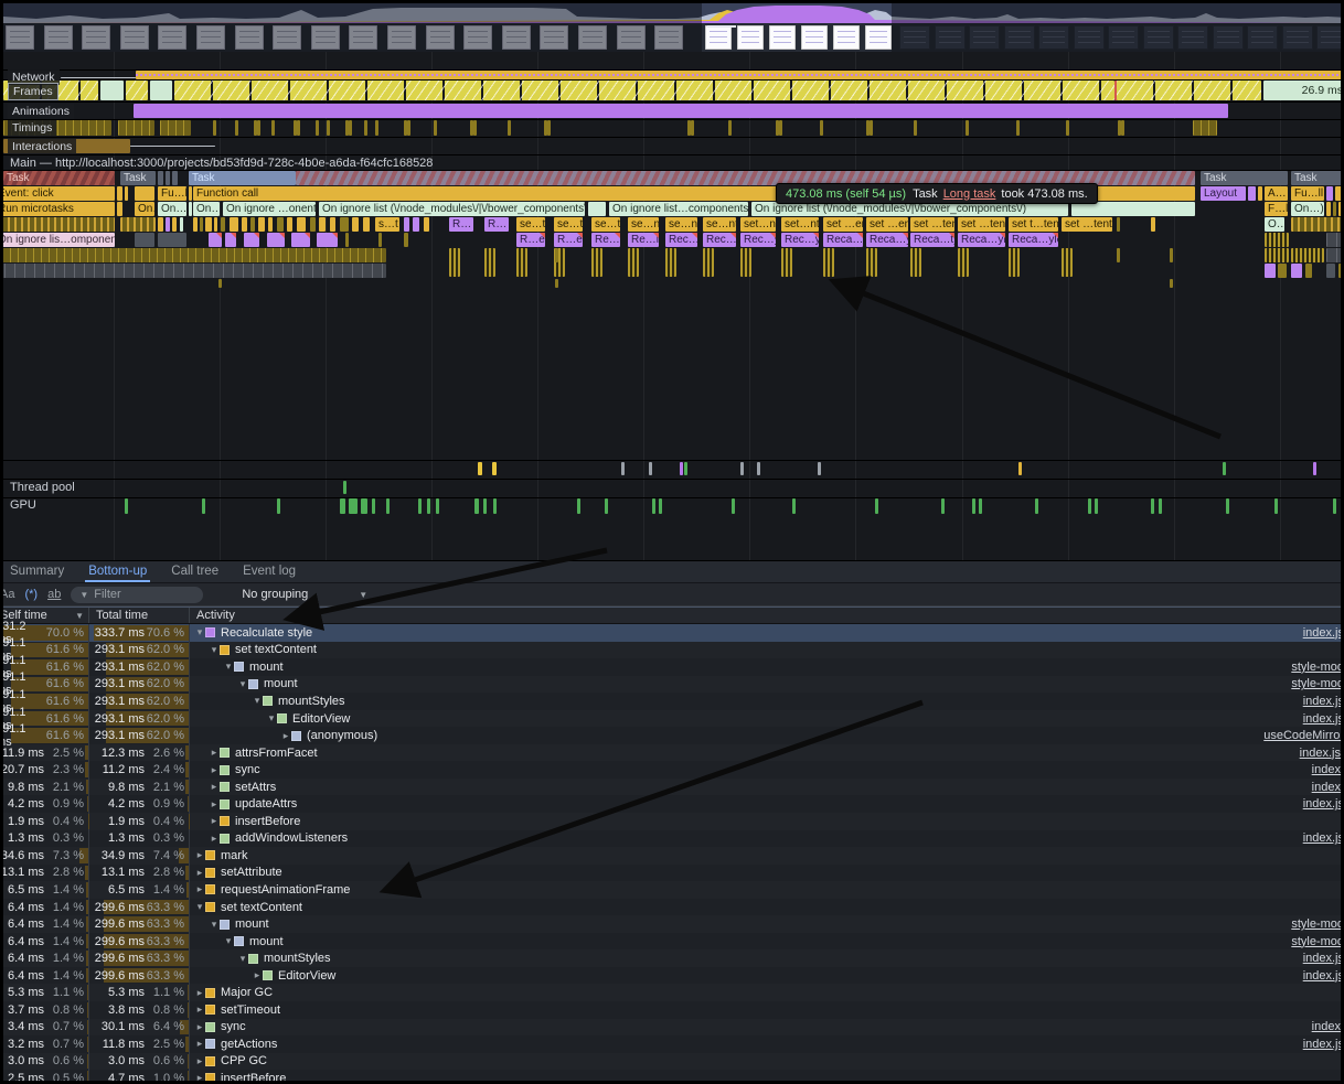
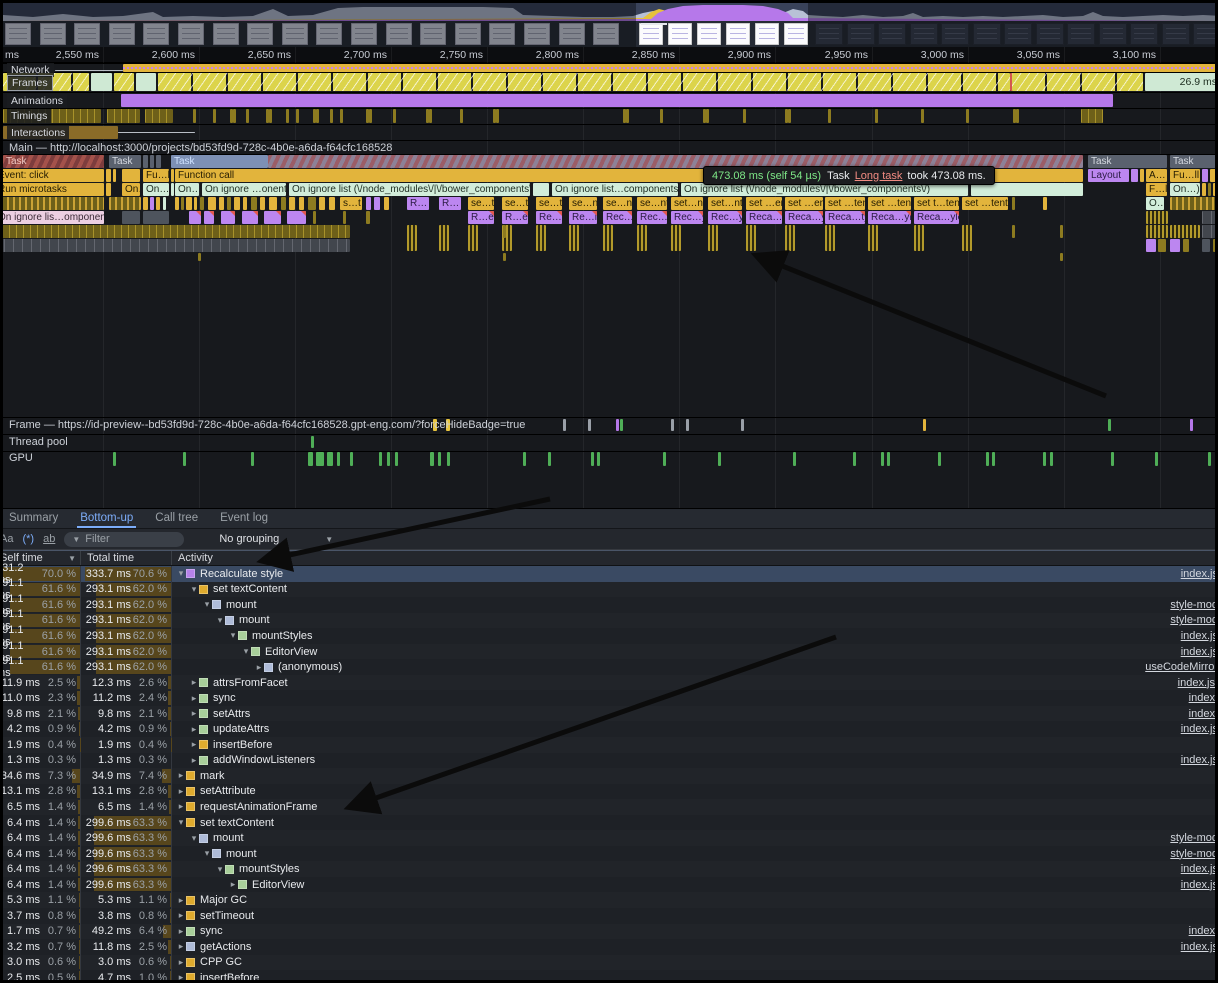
+ ms
+ 2,550 ms
+ 2,600 ms
+ 2,650 ms
+ 2,700 ms
+ 2,750 ms
+ 2,800 ms
+ 2,850 ms
+ 2,900 ms
+ 2,950 ms
+ 3,000 ms
+ 3,050 ms
+ 3,100 ms
  Network
  Frames
  Animations
  Timings
  Interactions
  Main — http://localhost:3000/projects/bd53fd9d-728c-4b0e-a6da-f64cfc168528
+ Frame — https://id-preview--bd53fd9d-728c-4b0e-a6da-f64cfc168528.gpt-eng.com/?forceHideBadge=true
  Thread pool
  GPU
  26.9 ms
  Task
  Task
  Task
  Task
  Task
  vent: click
  Fu…l
  Function call
  Layout
  A…
  Fu…ll
  un microtasks
  On…
  On…
  On ignore …onent
  On ignore list (\/node_modules\/|\/bower_components
  On ignore list…components
  On ignore list (\/node_modules\/|\/bower_components\/)
  F…l
  On…)
  s…t
  R…
  R…
  se…t
  se…t
  se…t
  se…n
  se…n
  se…n
  set…n
  set…nt
  set …e
  set …en
  set …te
  set …ten
  set t…ten
  set …tent
  O…
  n ignore lis…omponen
  R…e
  R…e
  Re…
  Re…l
  Rec…y
  Reca…yl
  Reca…yl
  473.08 ms (self 54 µs)
  Task
  Long task
  took 473.08 ms.
  Summary
  Bottom-up
  Call tree
  Event log
  Aa
  (*)
  ab
  ▼
  Filter
  No grouping
  ▼
  Self time
  ▼
  Total time
  Activity
  31.2 s
  70.0 %
  333.7 ms
  70.6 %
  ▾
  Recalculate style
  index.j
  91.1 s
  61.6 %
  293.1 ms
  62.0 %
  ▾
  set textContent
  91.1 s
  61.6 %
  293.1 ms
  62.0 %
  ▾
  mount
  style-mod
  91.1 s
  61.6 %
  293.1 ms
  62.0 %
  ▾
  mount
  style-mod
  91.1 s
  61.6 %
  293.1 ms
  62.0 %
  ▾
  mountStyles
  index.j
  91.1 s
  61.6 %
  293.1 ms
  62.0 %
  ▾
  EditorView
  index.j
  91.1 s
  61.6 %
  293.1 ms
  62.0 %
  ▸
  (anonymous)
  useCodeMirro
  11.9 ms
  2.5 %
  12.3 ms
  2.6 %
  ▸
  attrsFromFacet
  index.js
- 20.7 ms
+ 11.0 ms
  2.3 %
  11.2 ms
  2.4 %
  ▸
  sync
  index
  9.8 ms
  2.1 %
  9.8 ms
  2.1 %
  ▸
  setAttrs
  index
  4.2 ms
  0.9 %
  4.2 ms
  0.9 %
  ▸
  updateAttrs
  index.j
  1.9 ms
  0.4 %
  1.9 ms
  0.4 %
  ▸
  insertBefore
  1.3 ms
  0.3 %
  1.3 ms
  0.3 %
  ▸
  addWindowListeners
  index.j
  34.6 ms
  7.3 %
  34.9 ms
  7.4 %
  ▸
  mark
  13.1 ms
  2.8 %
  13.1 ms
  2.8 %
  ▸
  setAttribute
  6.5 ms
  1.4 %
  6.5 ms
  1.4 %
  ▸
  requestAnimationFrame
  6.4 ms
  1.4 %
  299.6 ms
  63.3 %
  ▾
  set textContent
  6.4 ms
  1.4 %
  299.6 ms
  63.3 %
  ▾
  mount
  style-mod
  6.4 ms
  1.4 %
  299.6 ms
  63.3 %
  ▾
  mount
  style-mod
  6.4 ms
  1.4 %
  299.6 ms
  63.3 %
  ▾
  mountStyles
  index.j
  6.4 ms
  1.4 %
  299.6 ms
  63.3 %
  ▸
  EditorView
  index.j
  5.3 ms
  1.1 %
  5.3 ms
  1.1 %
  ▸
  Major GC
  3.7 ms
  0.8 %
  3.8 ms
  0.8 %
  ▸
  setTimeout
- 3.4 ms
+ 1.7 ms
  0.7 %
- 30.1 ms
+ 49.2 ms
  6.4 %
  ▸
  sync
  index
  3.2 ms
  0.7 %
  11.8 ms
  2.5 %
  ▸
  getActions
  index.j
  3.0 ms
  0.6 %
  3.0 ms
  0.6 %
  ▸
  CPP GC
  2.5 ms
  0.5 %
  4.7 ms
  1.0 %
  ▸
  insertBefore
